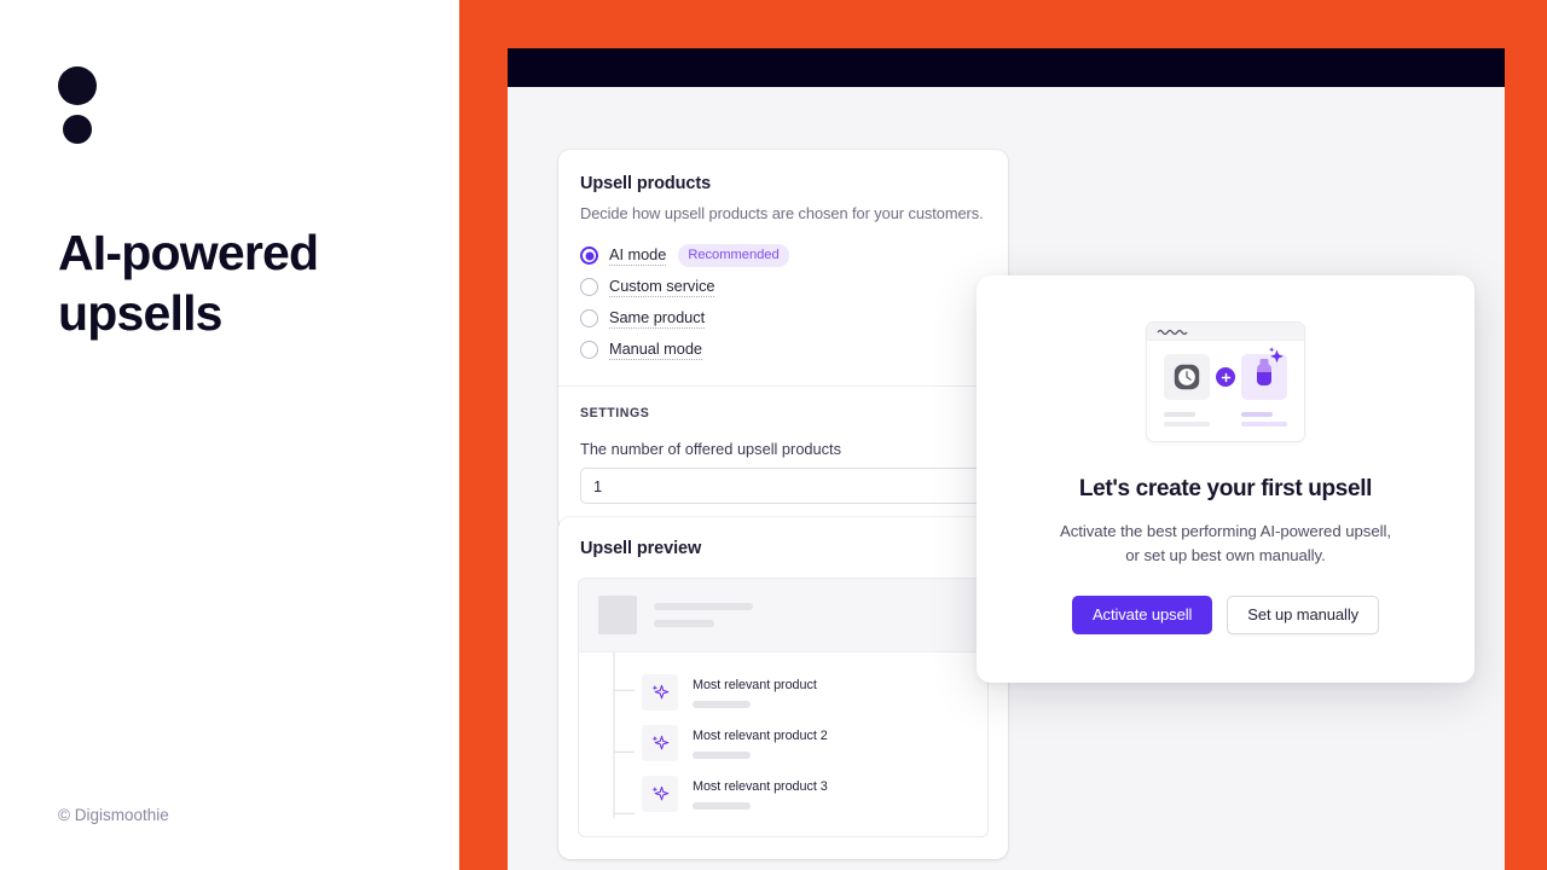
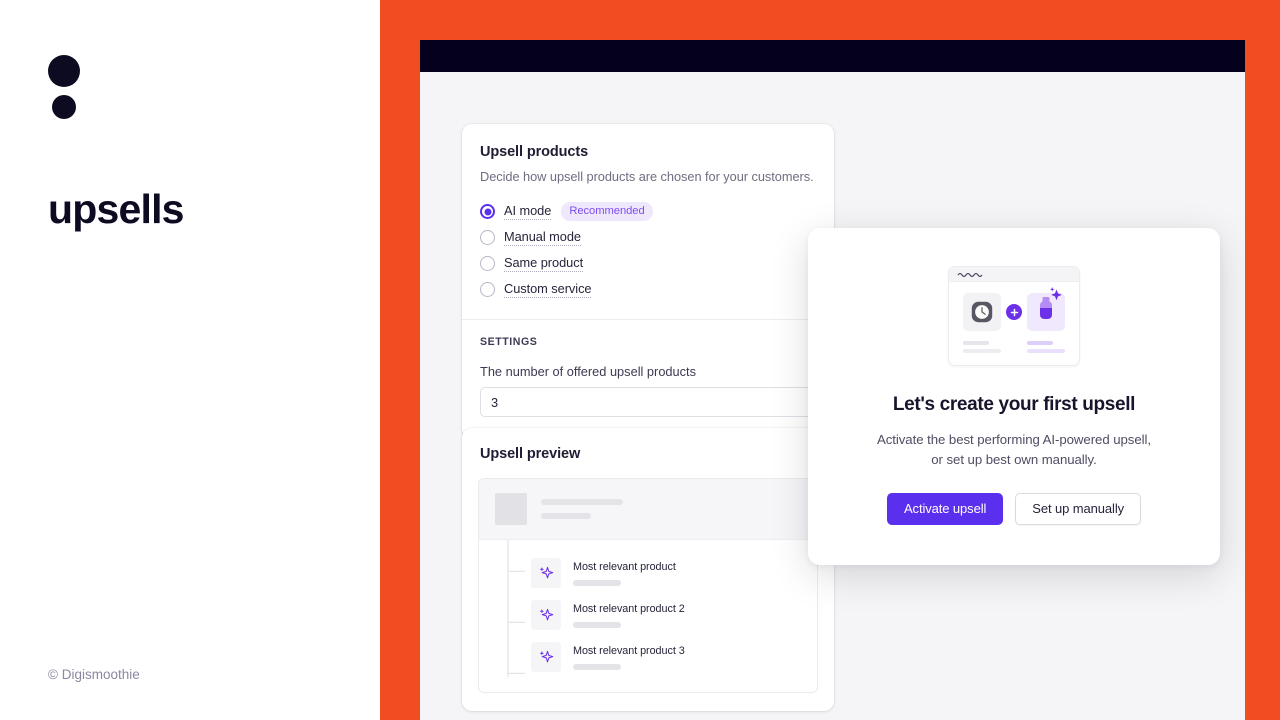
- AI-powered
  upsells
  © Digismoothie
  Upsell products
  Decide how upsell products are chosen for your customers.
  AI mode
  Recommended
- Custom service
+ Manual mode
  Same product
- Manual mode
+ Custom service
  SETTINGS
  The number of offered upsell products
- 1
+ 3
  Upsell preview
  Most relevant product
  Most relevant product 2
  Most relevant product 3
  Let's create your first upsell
  Activate the best performing AI-powered upsell,
  or set up best own manually.
  Activate upsell
  Set up manually
